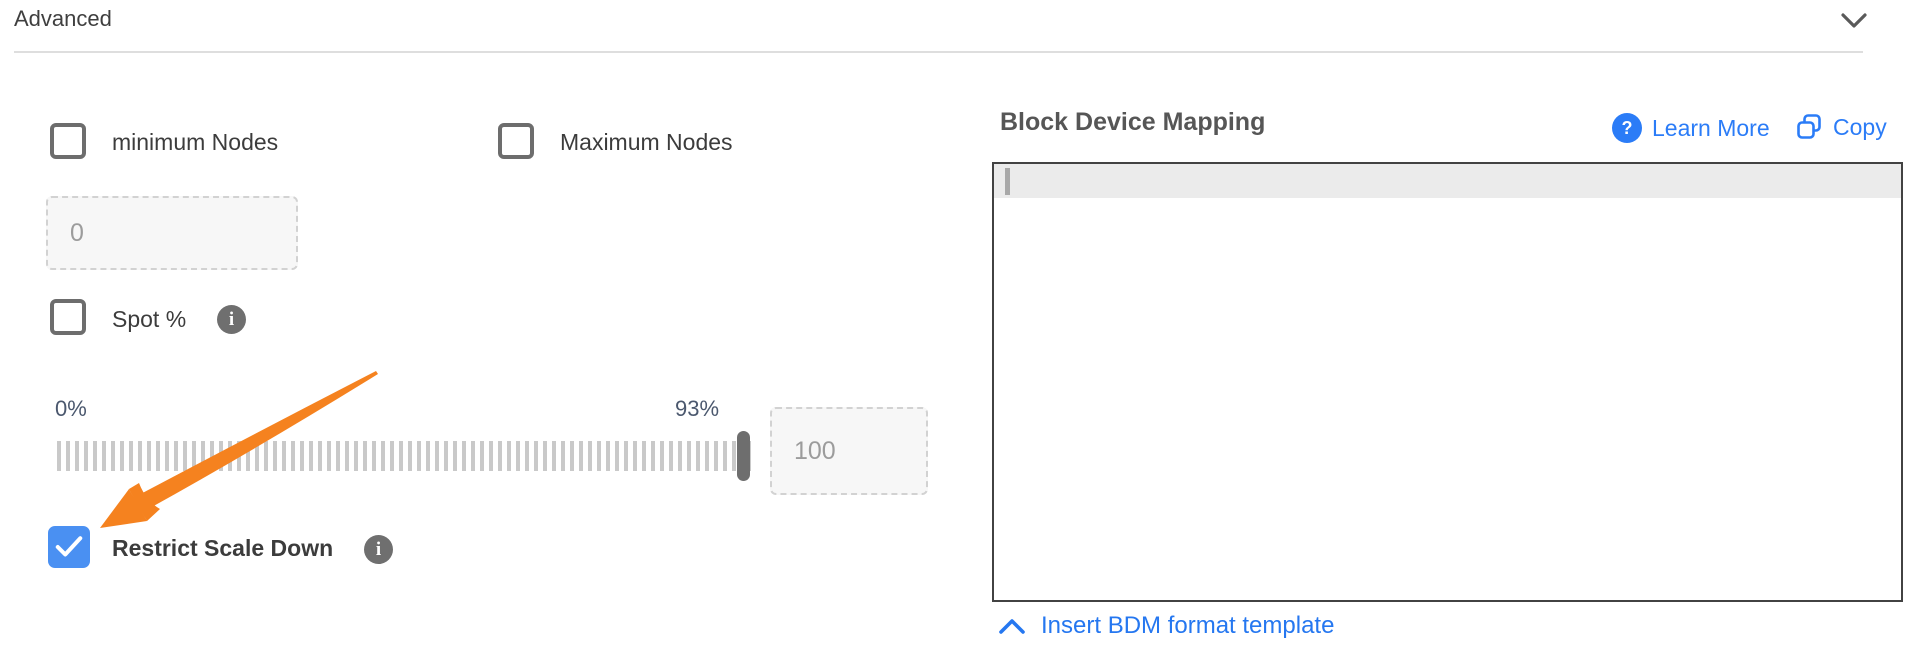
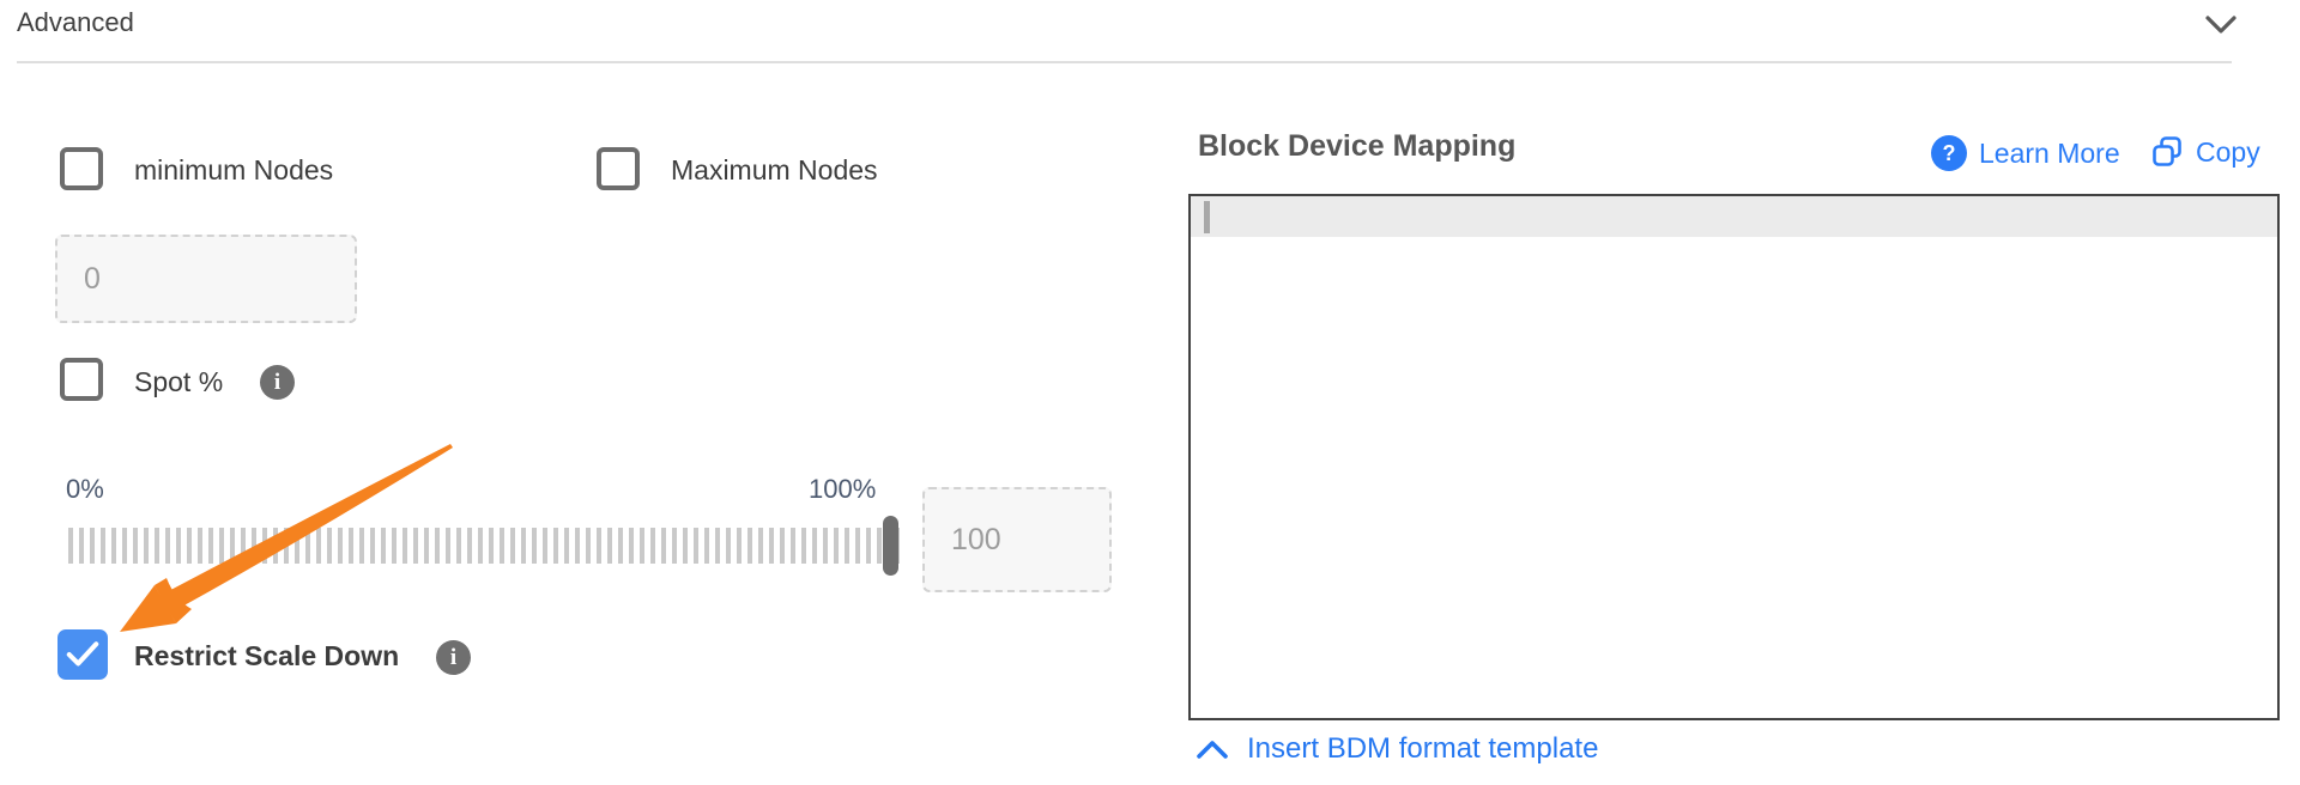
  Advanced
  minimum Nodes
  0
  Maximum Nodes
  Spot %
  i
  0%
- 93%
+ 100%
  100
  Restrict Scale Down
  i
  Block Device Mapping
  ?
  Learn More
  Copy
  Insert BDM format template
